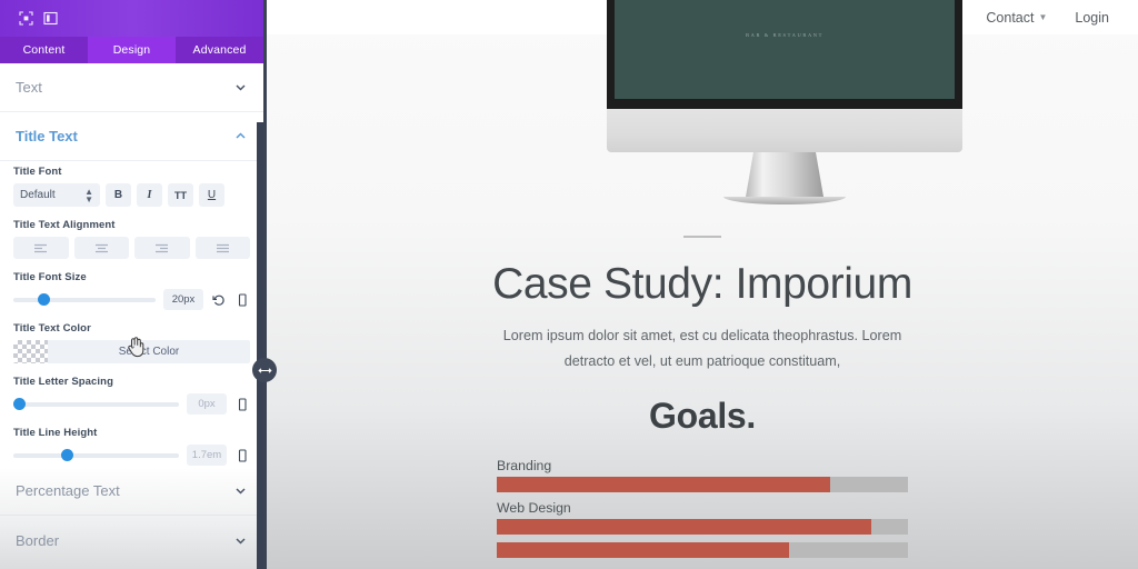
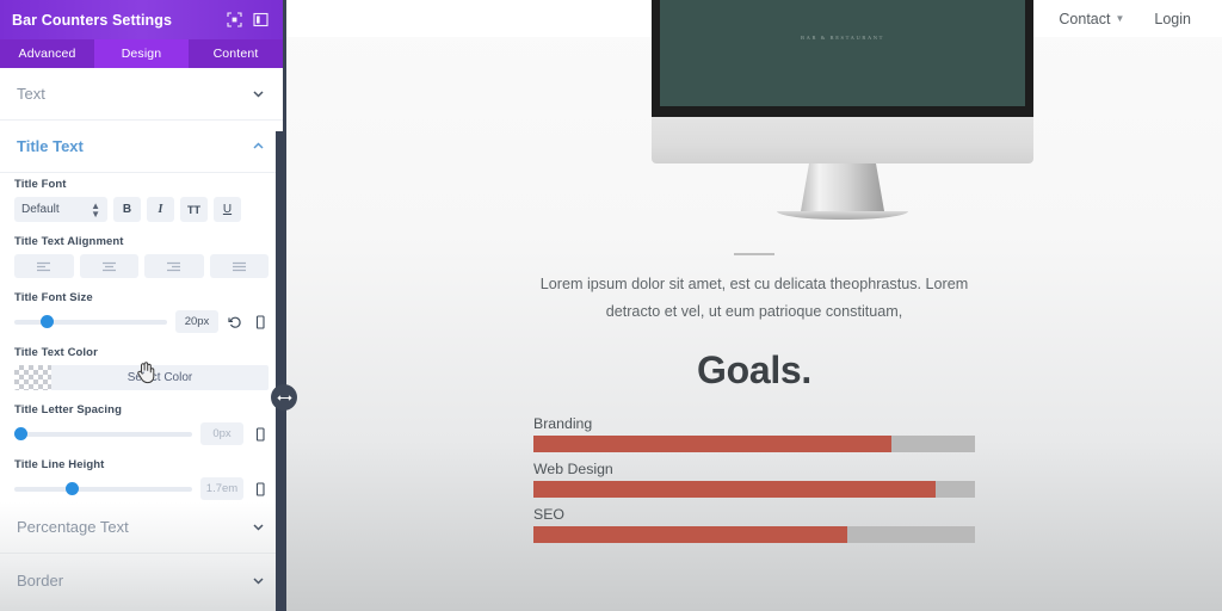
+ Bar Counters Settings
- Content
+ Advanced
  Design
- Advanced
+ Content
  Text
  Title Text
  Title Font
  Default
  ▲
  ▼
  B
  I
  TT
  U
  Title Text Alignment
  Title Font Size
  20px
  Title Text Color
  Sect Color
  Title Letter Spacing
  0px
  Title Line Height
  1.7em
  Percentage Text
  Border
  Contact
  ▼
  Login
- Case Study: Imporium
  Lorem ipsum dolor sit amet, est cu delicata theophrastus. Lorem detracto et vel, ut eum patrioque constituam,
  Goals.
  Branding
  Web Design
+ SEO
